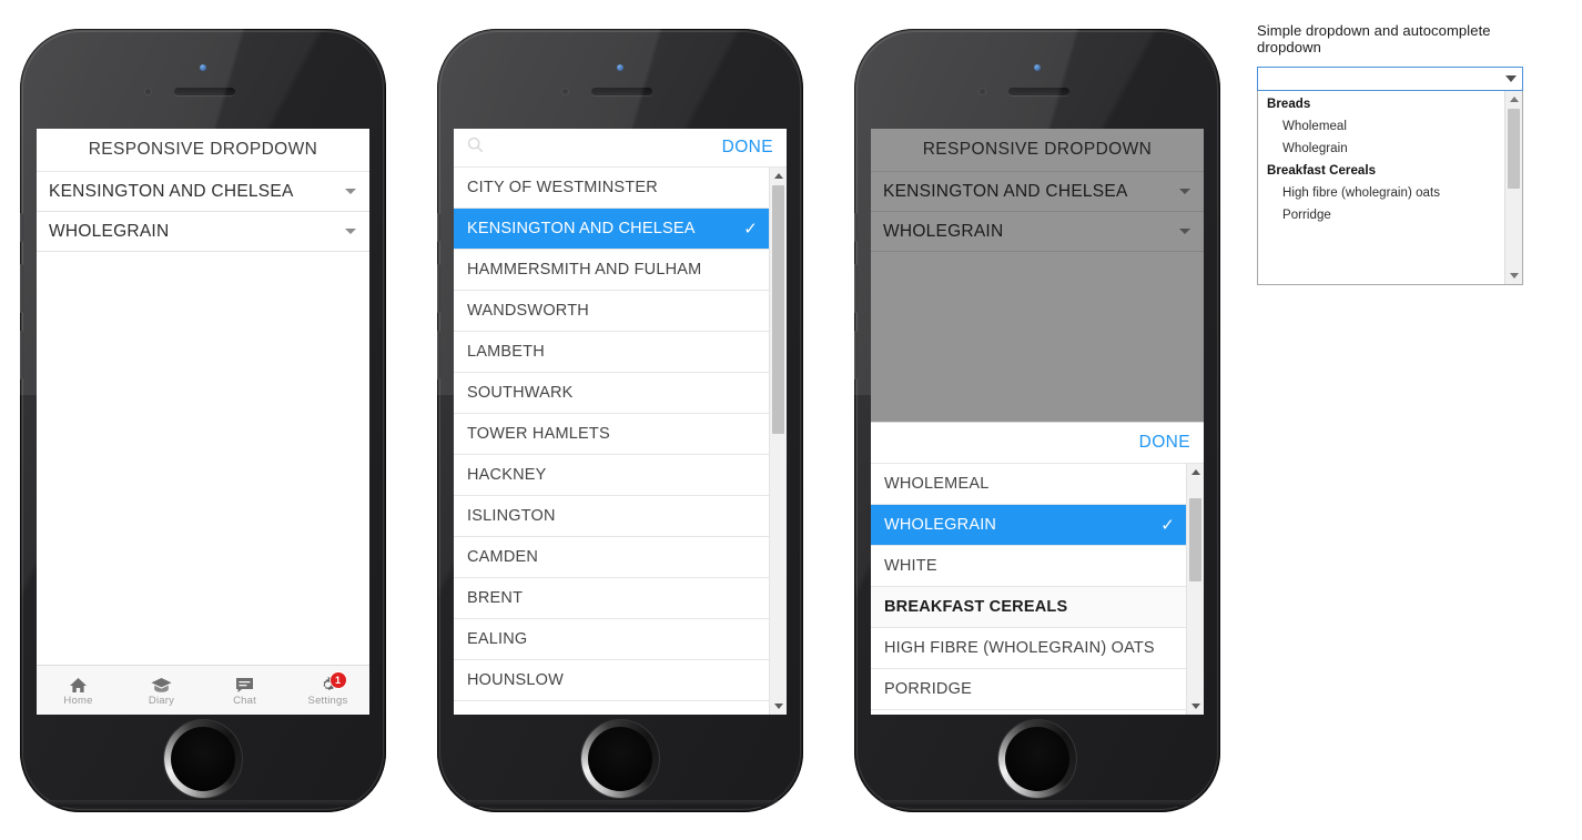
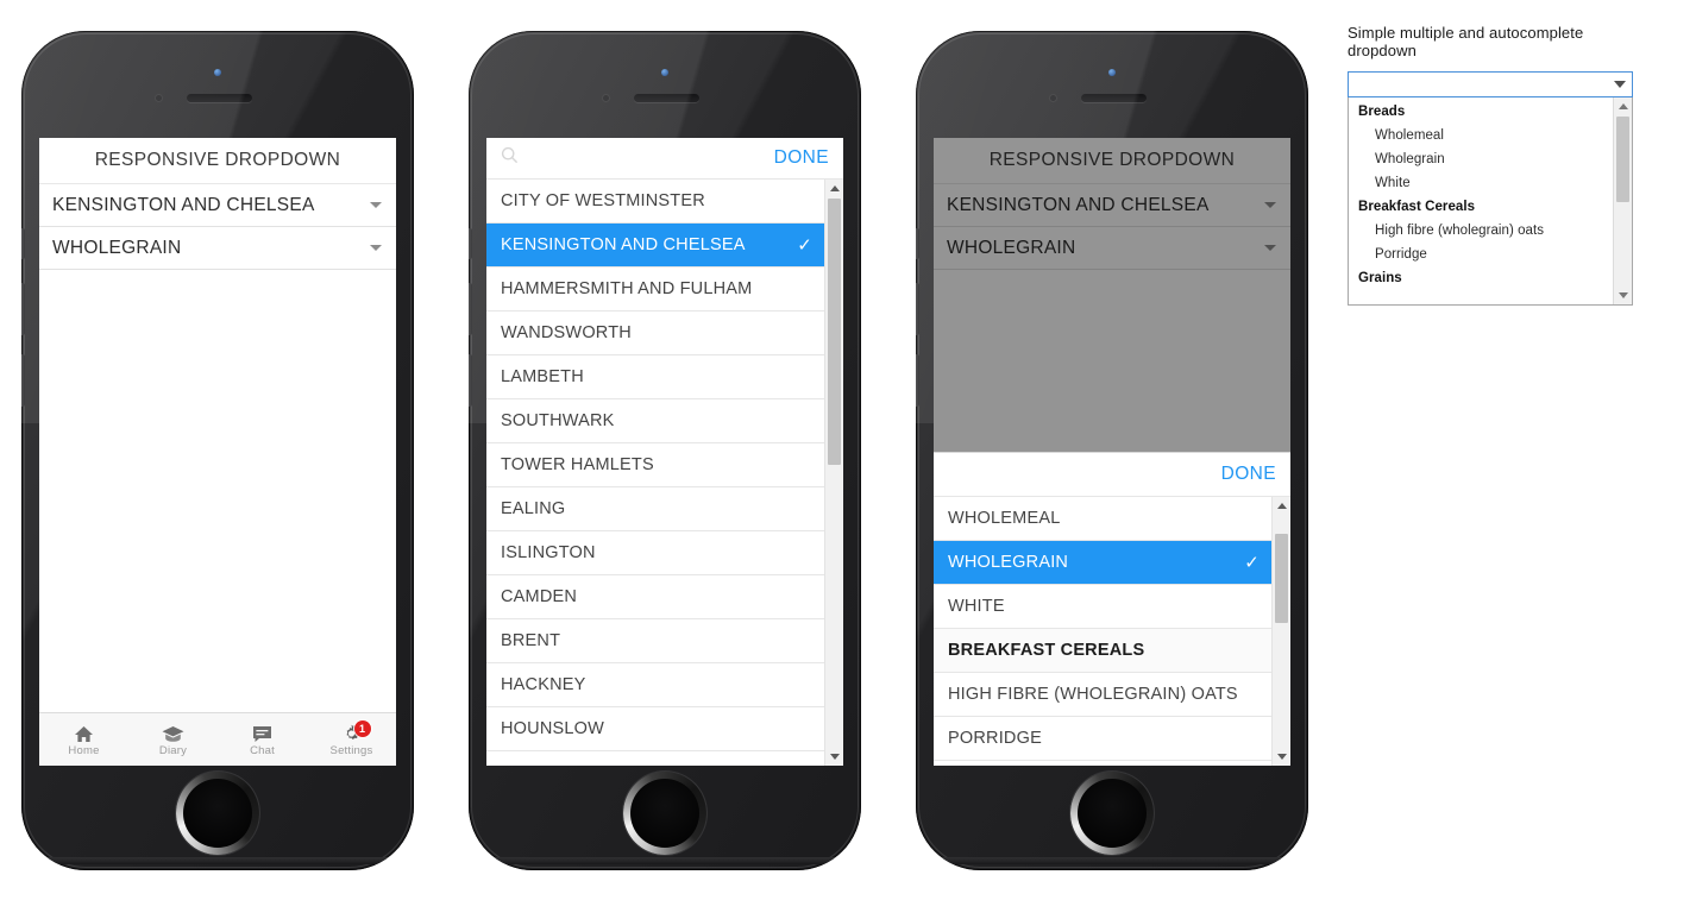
  RESPONSIVE DROPDOWN
  KENSINGTON AND CHELSEA
  WHOLEGRAIN
  Home
  Diary
  Chat
  Settings
  1
  DONE
  CITY OF WESTMINSTER
  KENSINGTON AND CHELSEA
  ✓
  HAMMERSMITH AND FULHAM
  WANDSWORTH
  LAMBETH
  SOUTHWARK
  TOWER HAMLETS
- HACKNEY
+ EALING
  ISLINGTON
  CAMDEN
  BRENT
- EALING
+ HACKNEY
  HOUNSLOW
  RESPONSIVE DROPDOWN
  KENSINGTON AND CHELSEA
  WHOLEGRAIN
  DONE
  WHOLEMEAL
  WHOLEGRAIN
  ✓
  WHITE
  BREAKFAST CEREALS
  HIGH FIBRE (WHOLEGRAIN) OATS
  PORRIDGE
- Simple dropdown and autocomplete dropdown
+ Simple multiple and autocomplete dropdown
  Breads
  Wholemeal
  Wholegrain
+ White
  Breakfast Cereals
  High fibre (wholegrain) oats
  Porridge
+ Grains
